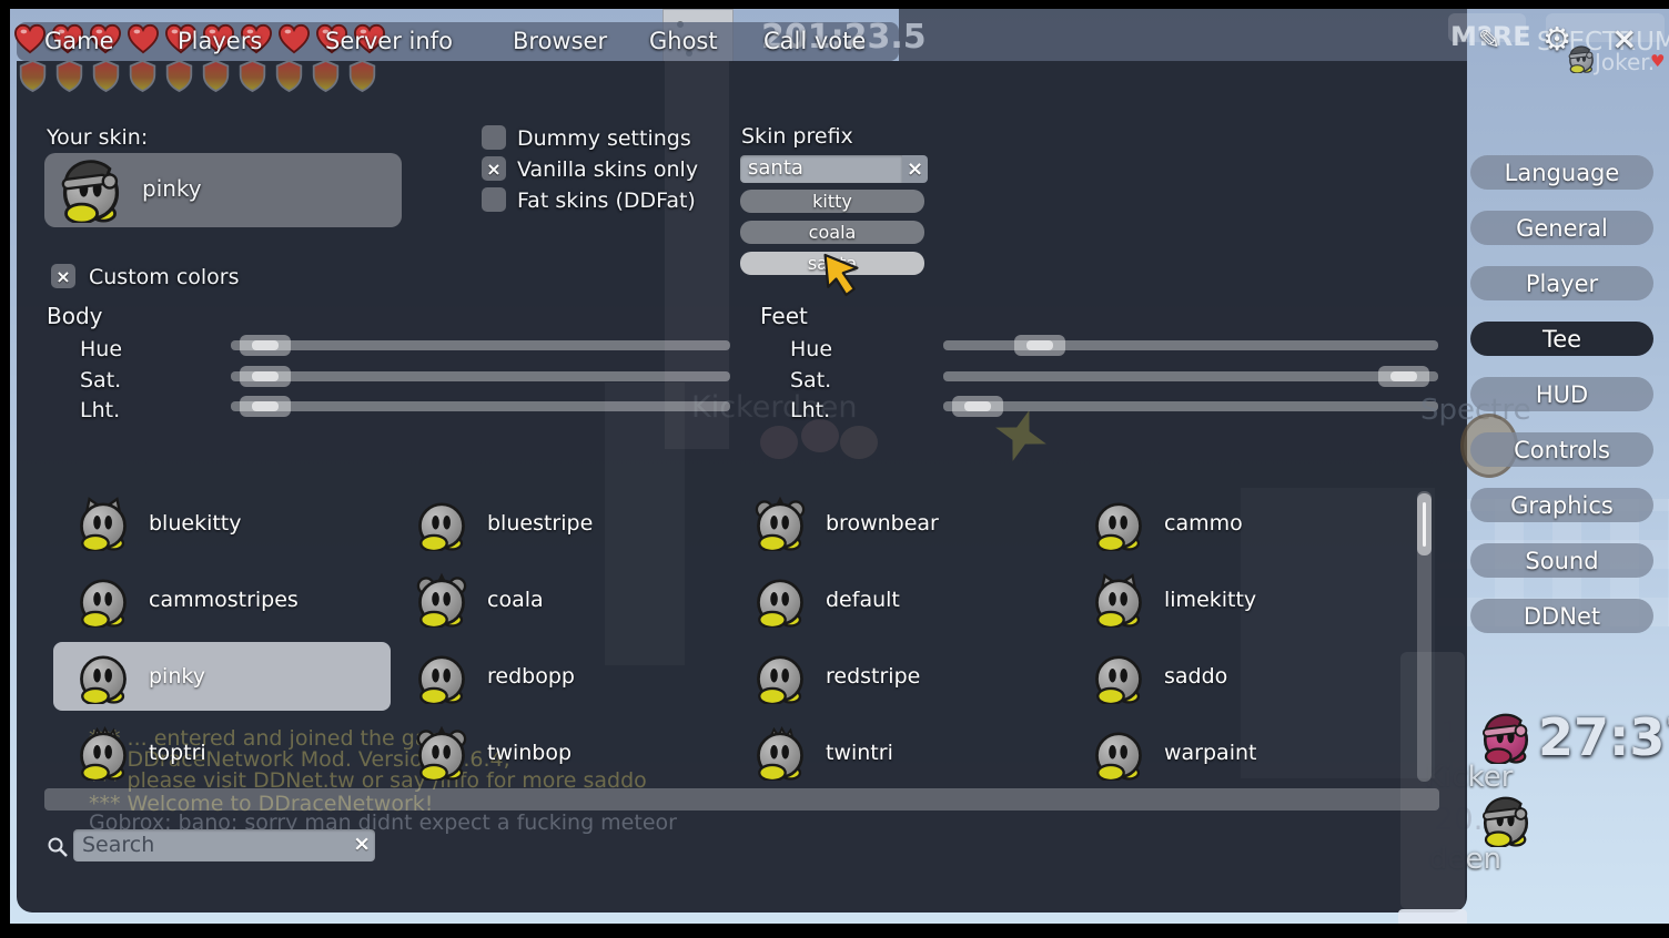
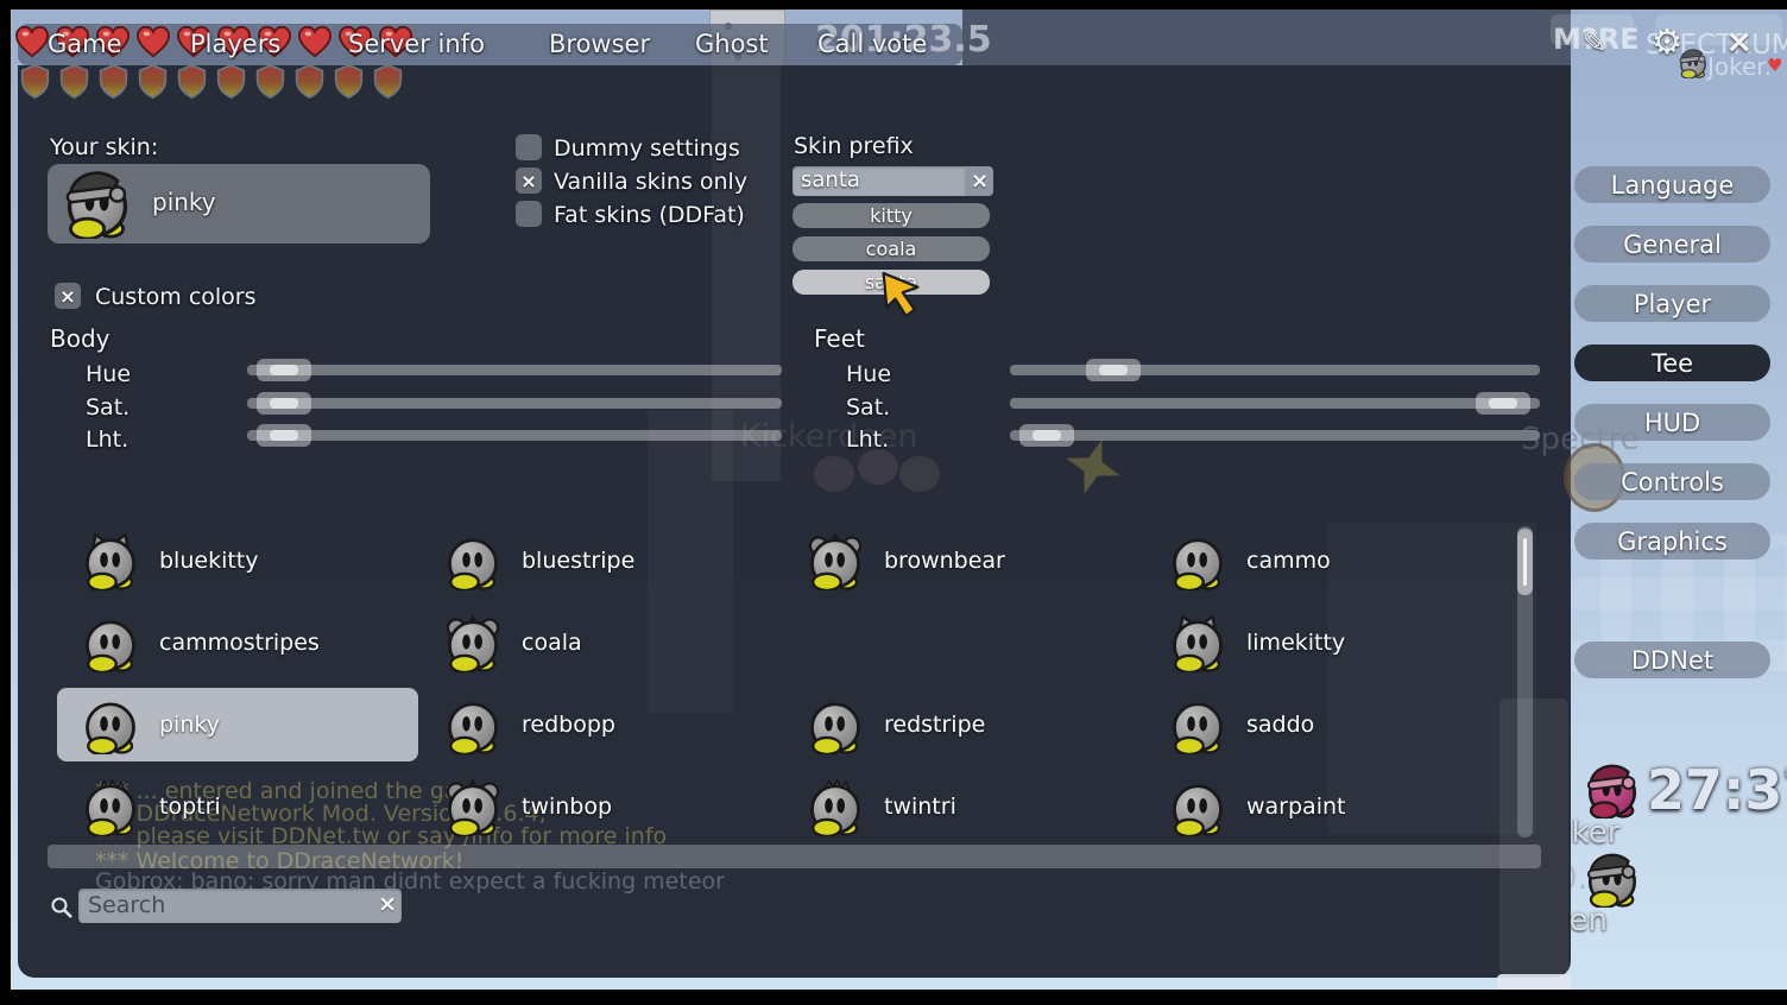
  M?RE
  SPECTRUM
  Joker.
  ♥
  27:3
  Kickerdeen
  Your skin:
  pinky
  Dummy settings
  ×
  Vanilla skins only
  Fat skins (DDFat)
  Skin prefix
  santa
  ×
  kitty
  coala
  ×
  Custom colors
  Body
  Hue
  Sat.
  Lht.
  Feet
  Hue
  Sat.
  Lht.
  ... entered and joined the g
  DDraceNetwork Mod. Versio.6.4,
- *** please visit DDNet.tw or say /info for more saddo
+ *** please visit DDNet.tw or say /info for more info
  *** Welcome to DDraceNetwork!
  Gobrox: bano: sorry man didnt expect a fucking meteor
  bluekitty
  bluestripe
  brownbear
  cammo
  cammostripes
  coala
- default
  limekitty
  pinky
  redbopp
  redstripe
  saddo
  toptri
  twinbop
  twintri
  warpaint
  Search
  ×
  201:23.5
  Game
  Players
  Server info
  Browser
  Ghost
  Call vote
  ✎
  ⚙
  ×
  Spectre
  Language
  General
  Player
  Tee
  HUD
  Controls
  Graphics
- Sound
  DDNet
